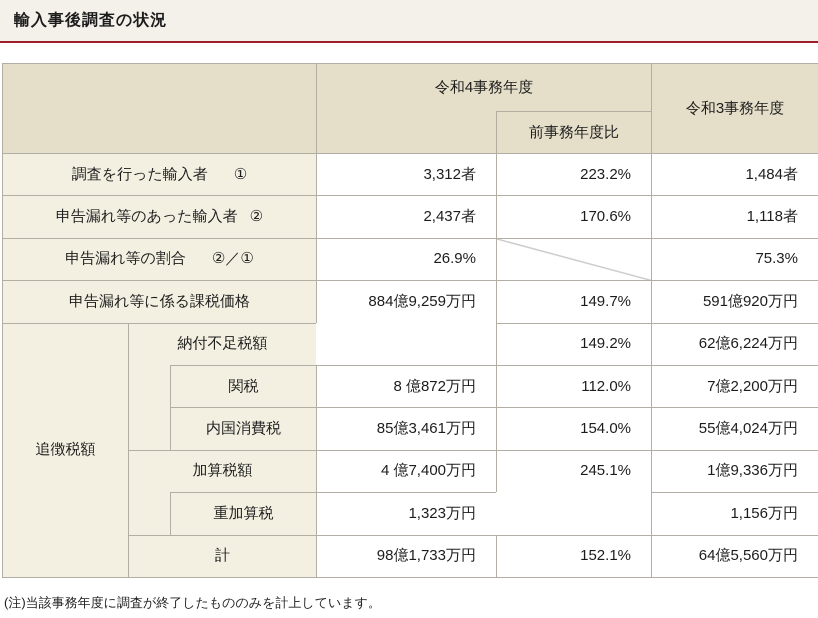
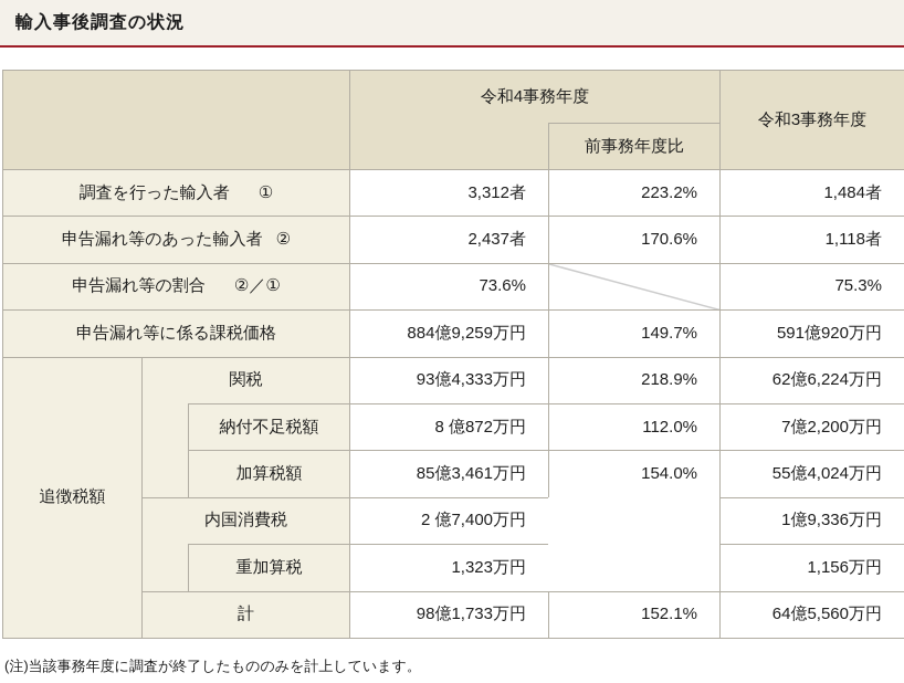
  輸入事後調査の状況
  令和4事務年度
  令和3事務年度
  前事務年度比
  調査を行った輸入者
  ①
  3,312者
  223.2%
  1,484者
  申告漏れ等のあった輸入者
  ②
  2,437者
  170.6%
  1,118者
  申告漏れ等の割合
  ②／①
- 26.9%
+ 73.6%
  75.3%
  申告漏れ等に係る課税価格
  884億9,259万円
  149.7%
  591億920万円
  追徴税額
- 納付不足税額
+ 関税
+ 93億4,333万円
- 149.2%
+ 218.9%
  62億6,224万円
- 関税
+ 納付不足税額
  8 億872万円
  112.0%
  7億2,200万円
- 内国消費税
+ 加算税額
  85億3,461万円
  154.0%
  55億4,024万円
- 加算税額
+ 内国消費税
- 4 億7,400万円
+ 2 億7,400万円
- 245.1%
  1億9,336万円
  重加算税
  1,323万円
  1,156万円
  計
  98億1,733万円
  152.1%
  64億5,560万円
  (注)当該事務年度に調査が終了したもののみを計上しています。
